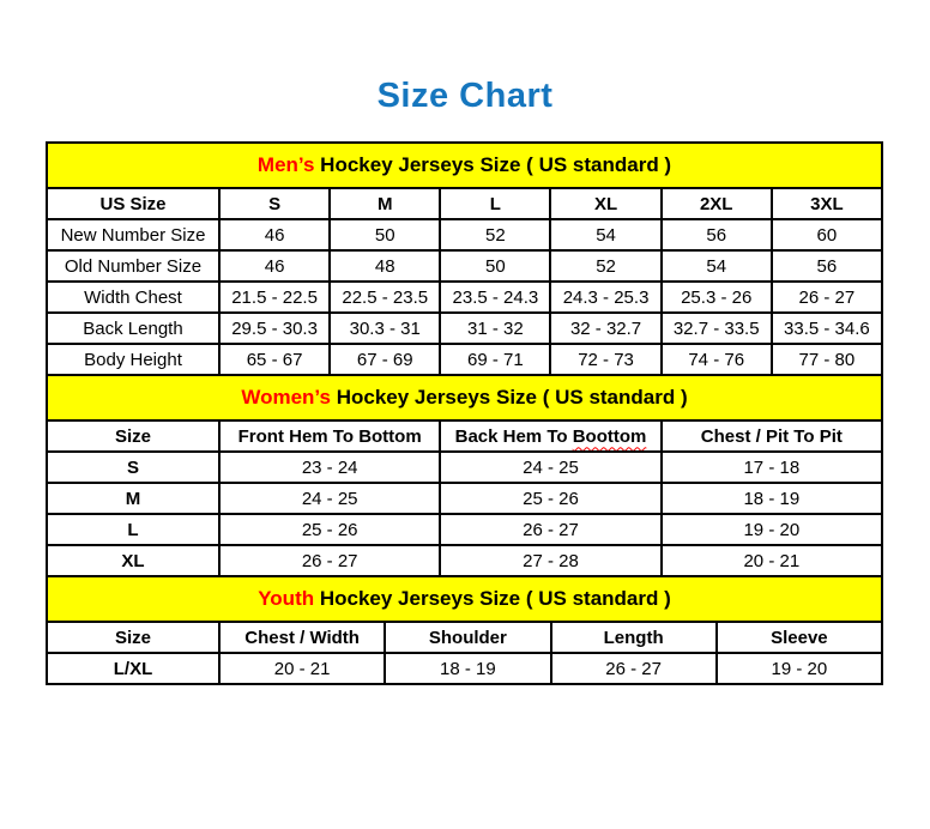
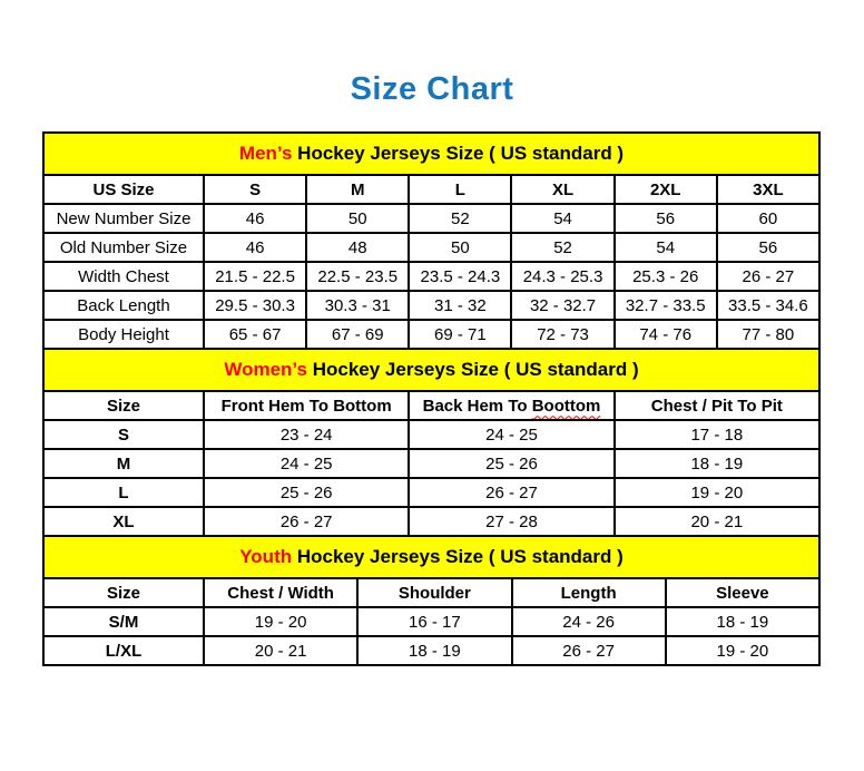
  Size Chart
  Men’s Hockey Jerseys Size ( US standard )
  US Size	S	M	L	XL	2XL	3XL
  New Number Size	46	50	52	54	56	60
  Old Number Size	46	48	50	52	54	56
  Width Chest	21.5 - 22.5	22.5 - 23.5	23.5 - 24.3	24.3 - 25.3	25.3 - 26	26 - 27
  Back Length	29.5 - 30.3	30.3 - 31	31 - 32	32 - 32.7	32.7 - 33.5	33.5 - 34.6
  Body Height	65 - 67	67 - 69	69 - 71	72 - 73	74 - 76	77 - 80
  Women’s Hockey Jerseys Size ( US standard )
  Size	Front Hem To Bottom	Back Hem To Boottom	Chest / Pit To Pit
  S	23 - 24	24 - 25	17 - 18
  M	24 - 25	25 - 26	18 - 19
  L	25 - 26	26 - 27	19 - 20
  XL	26 - 27	27 - 28	20 - 21
  Youth Hockey Jerseys Size ( US standard )
  Size	Chest / Width	Shoulder	Length	Sleeve
+ S/M	19 - 20	16 - 17	24 - 26	18 - 19
  L/XL	20 - 21	18 - 19	26 - 27	19 - 20
